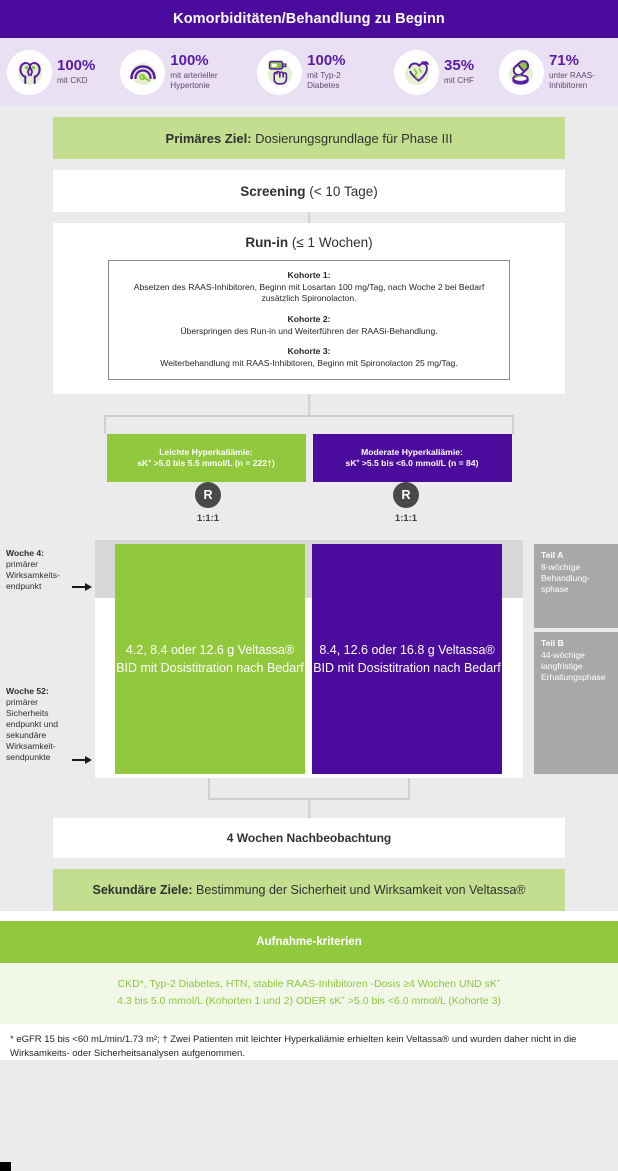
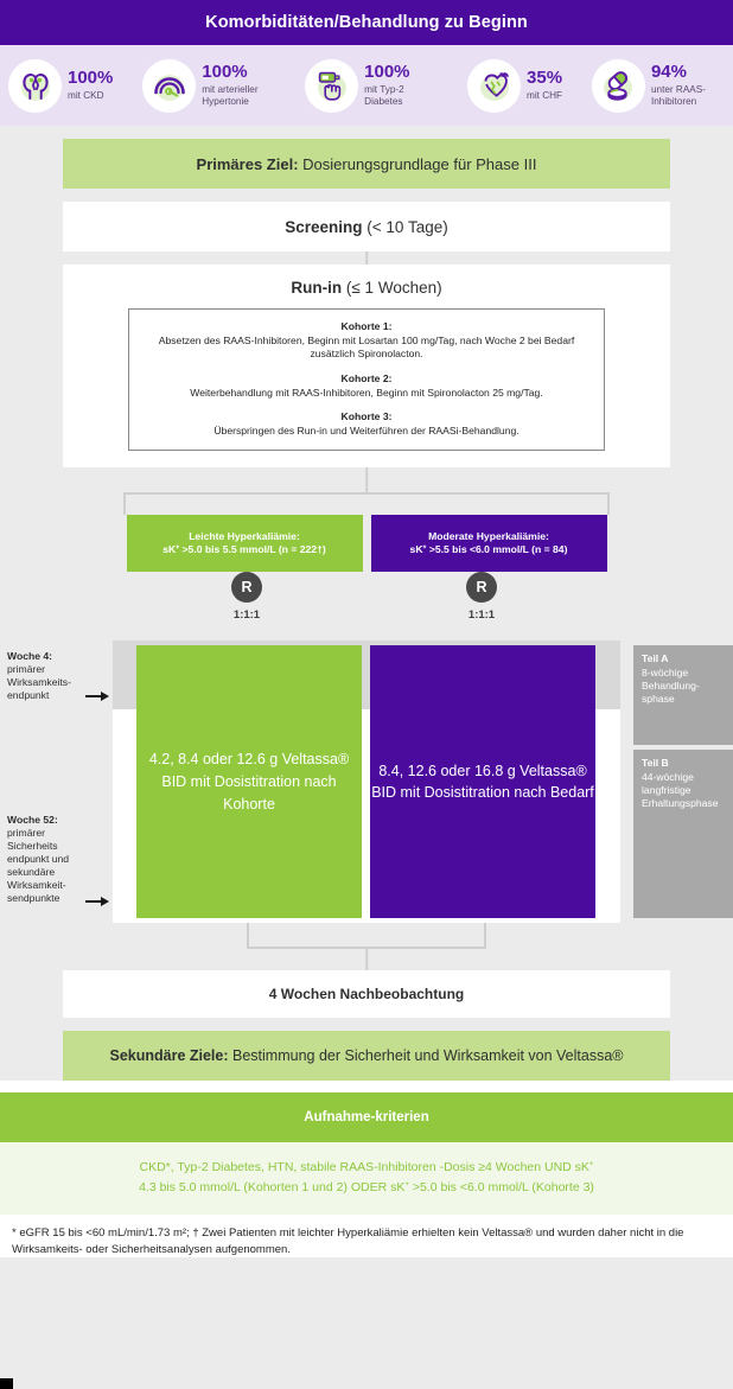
  Komorbiditäten/Behandlung zu Beginn
  100%
  mit CKD
  100%
  mit arterieller Hypertonie
  100%
  mit Typ-2 Diabetes
  35%
  mit CHF
- 71%
+ 94%
  unter RAAS-Inhibitoren
  Primäres Ziel: Dosierungsgrundlage für Phase III
  Screening (< 10 Tage)
  Run-in (≤ 1 Wochen)
  Kohorte 1:
  Absetzen des RAAS-Inhibitoren, Beginn mit Losartan 100 mg/Tag, nach Woche 2 bei Bedarf zusätzlich Spironolacton.
  Kohorte 2:
- Überspringen des Run-in und Weiterführen der RAASi-Behandlung.
+ Weiterbehandlung mit RAAS-Inhibitoren, Beginn mit Spironolacton 25 mg/Tag.
  Kohorte 3:
- Weiterbehandlung mit RAAS-Inhibitoren, Beginn mit Spironolacton 25 mg/Tag.
+ Überspringen des Run-in und Weiterführen der RAASi-Behandlung.
  Leichte Hyperkaliämie:
  sK⁺ >5.0 bis 5.5 mmol/L (n = 222†)
  Moderate Hyperkaliämie:
  sK⁺ >5.5 bis <6.0 mmol/L (n = 84)
  R
  1:1:1
  R
  1:1:1
- 4.2, 8.4 oder 12.6 g Veltassa® BID mit Dosistitration nach Bedarf
+ 4.2, 8.4 oder 12.6 g Veltassa® BID mit Dosistitration nach Kohorte
  8.4, 12.6 oder 16.8 g Veltassa® BID mit Dosistitration nach Bedarf
  Woche 4:
  primärer Wirksamkeits-endpunkt
  Woche 52:
  primärer Sicherheits endpunkt und sekundäre Wirksamkeit-sendpunkte
  Teil A
  8-wöchige Behandlung-sphase
  Teil B
  44-wöchige langfristige Erhaltungsphase
  4 Wochen Nachbeobachtung
  Sekundäre Ziele: Bestimmung der Sicherheit und Wirksamkeit von Veltassa®
  Aufnahme-kriterien
  CKD*, Typ-2 Diabetes, HTN, stabile RAAS-Inhibitoren -Dosis ≥4 Wochen UND sK⁺
  4.3 bis 5.0 mmol/L (Kohorten 1 und 2) ODER sK⁺ >5.0 bis <6.0 mmol/L (Kohorte 3)
  * eGFR 15 bis <60 mL/min/1.73 m²; † Zwei Patienten mit leichter Hyperkaliämie erhielten kein Veltassa® und wurden daher nicht in die Wirksamkeits- oder Sicherheitsanalysen aufgenommen.
